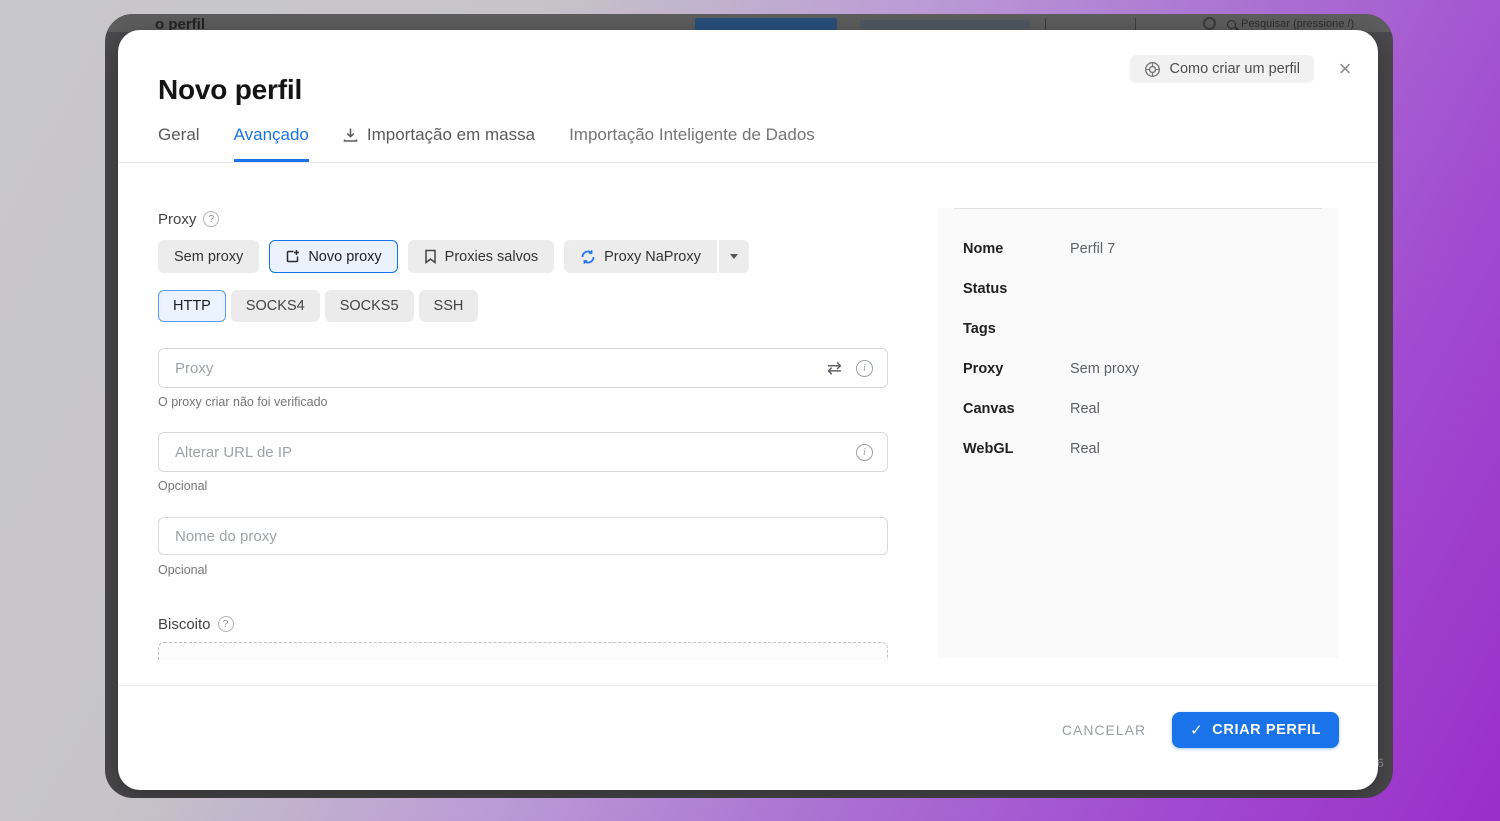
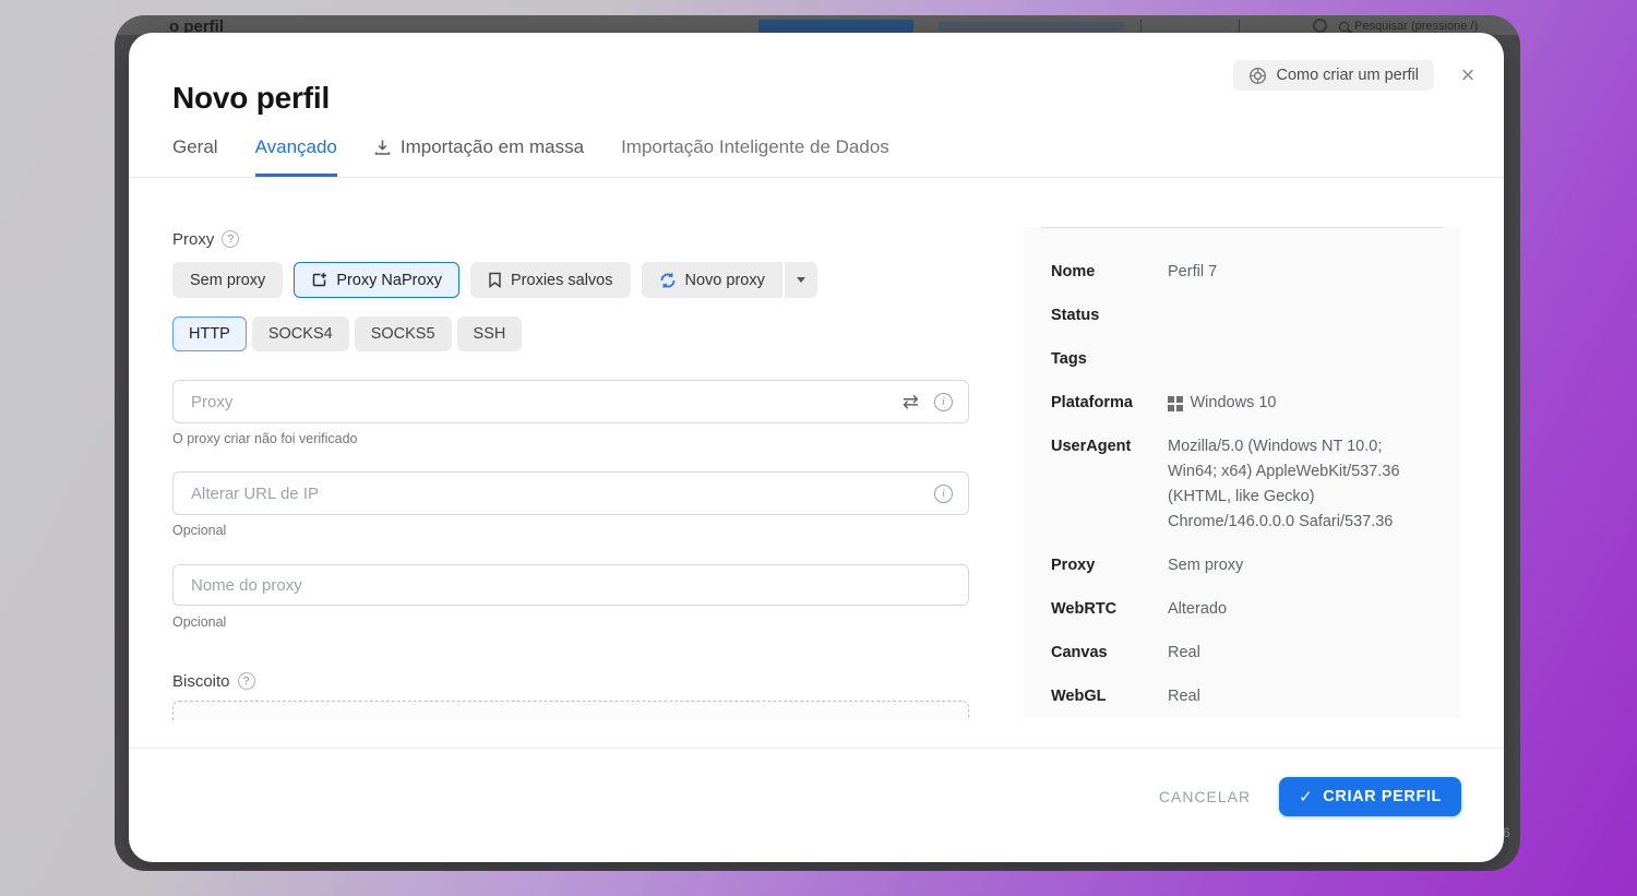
  o perfil
  Pesquisar (pressione /)
  6
  Novo perfil
  Como criar um perfil
  ×
  Geral
  Avançado
  Importação em massa
  Importação Inteligente de Dados
  Proxy
  ?
  Sem proxy
- Novo proxy
+ Proxy NaProxy
  Proxies salvos
- Proxy NaProxy
+ Novo proxy
  HTTP
  SOCKS4
  SOCKS5
  SSH
  Proxy
  ⇄
  i
  O proxy criar não foi verificado
  Alterar URL de IP
  i
  Opcional
  Nome do proxy
  Opcional
  Biscoito
  ?
  Nome
  Perfil 7
  Status
  Tags
+ Plataforma
+ Windows 10
+ UserAgent
+ Mozilla/5.0 (Windows NT 10.0; Win64; x64) AppleWebKit/537.36 (KHTML, like Gecko) Chrome/146.0.0.0 Safari/537.36
  Proxy
  Sem proxy
+ WebRTC
+ Alterado
  Canvas
  Real
  WebGL
  Real
  CANCELAR
  ✓
  CRIAR PERFIL
